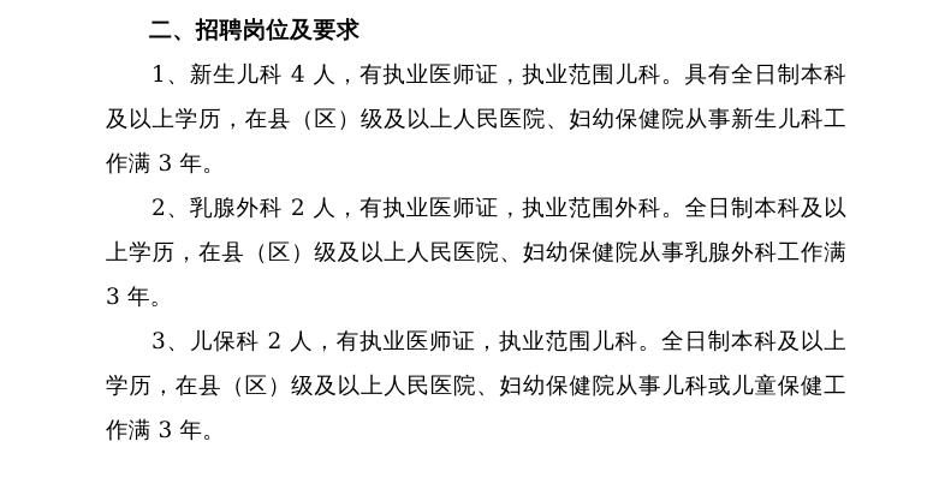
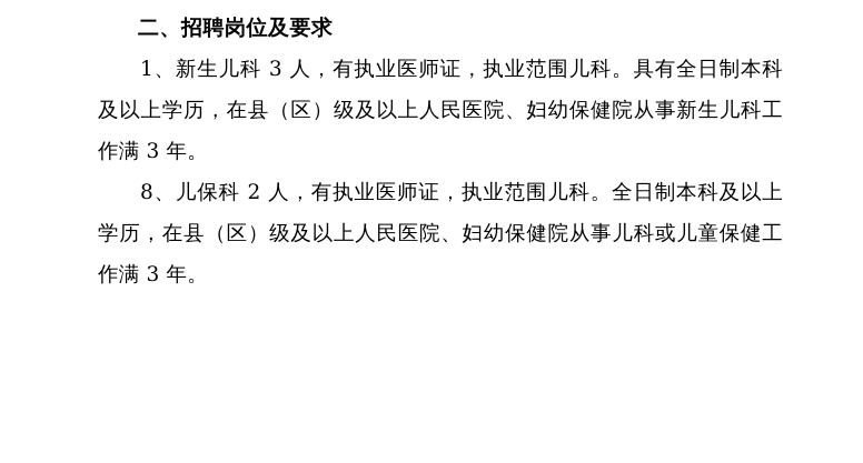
  二、招聘岗位及要求
- 1、新生儿科 4 人，有执业医师证，执业范围儿科。具有全日制本科及以上学历，在县（区）级及以上人民医院、妇幼保健院从事新生儿科工作满 3 年。
+ 1、新生儿科 3 人，有执业医师证，执业范围儿科。具有全日制本科及以上学历，在县（区）级及以上人民医院、妇幼保健院从事新生儿科工作满 3 年。
- 2、乳腺外科 2 人，有执业医师证，执业范围外科。全日制本科及以上学历，在县（区）级及以上人民医院、妇幼保健院从事乳腺外科工作满 3 年。
- 3、儿保科 2 人，有执业医师证，执业范围儿科。全日制本科及以上学历，在县（区）级及以上人民医院、妇幼保健院从事儿科或儿童保健工作满 3 年。
+ 8、儿保科 2 人，有执业医师证，执业范围儿科。全日制本科及以上学历，在县（区）级及以上人民医院、妇幼保健院从事儿科或儿童保健工作满 3 年。
